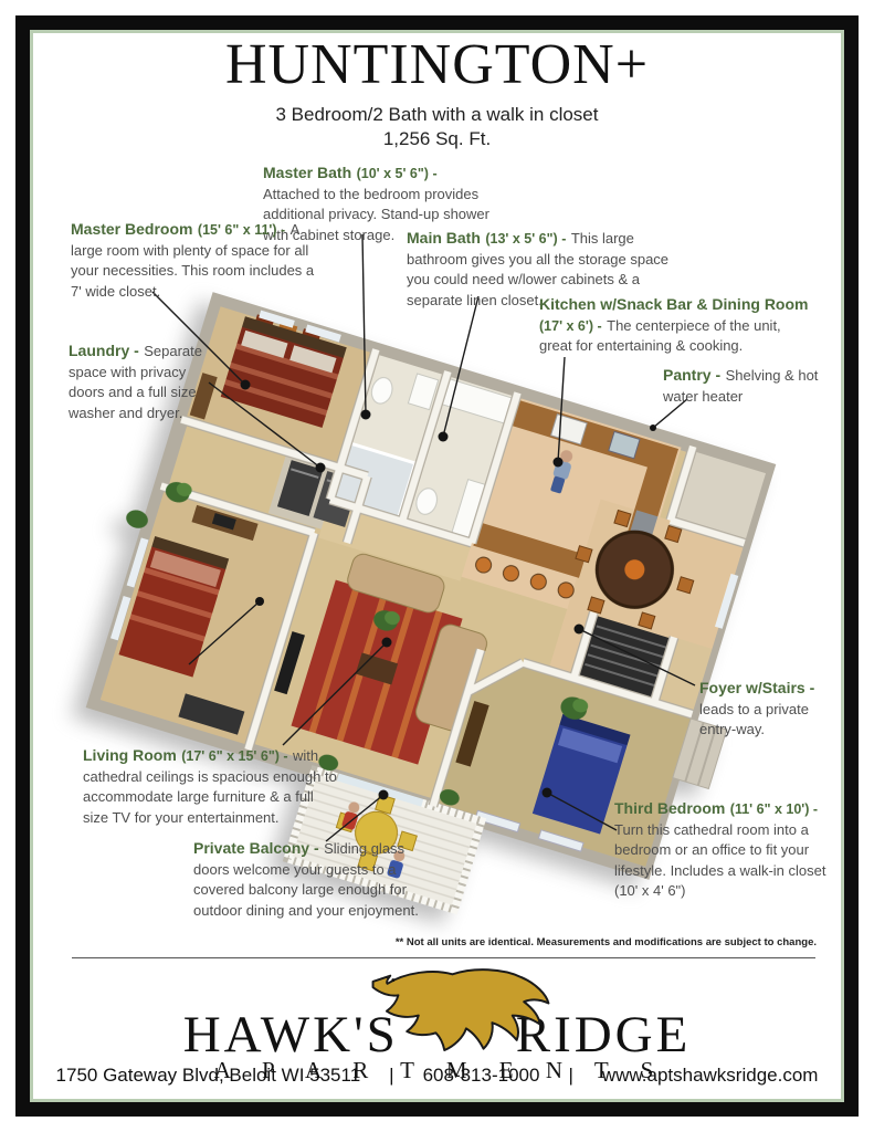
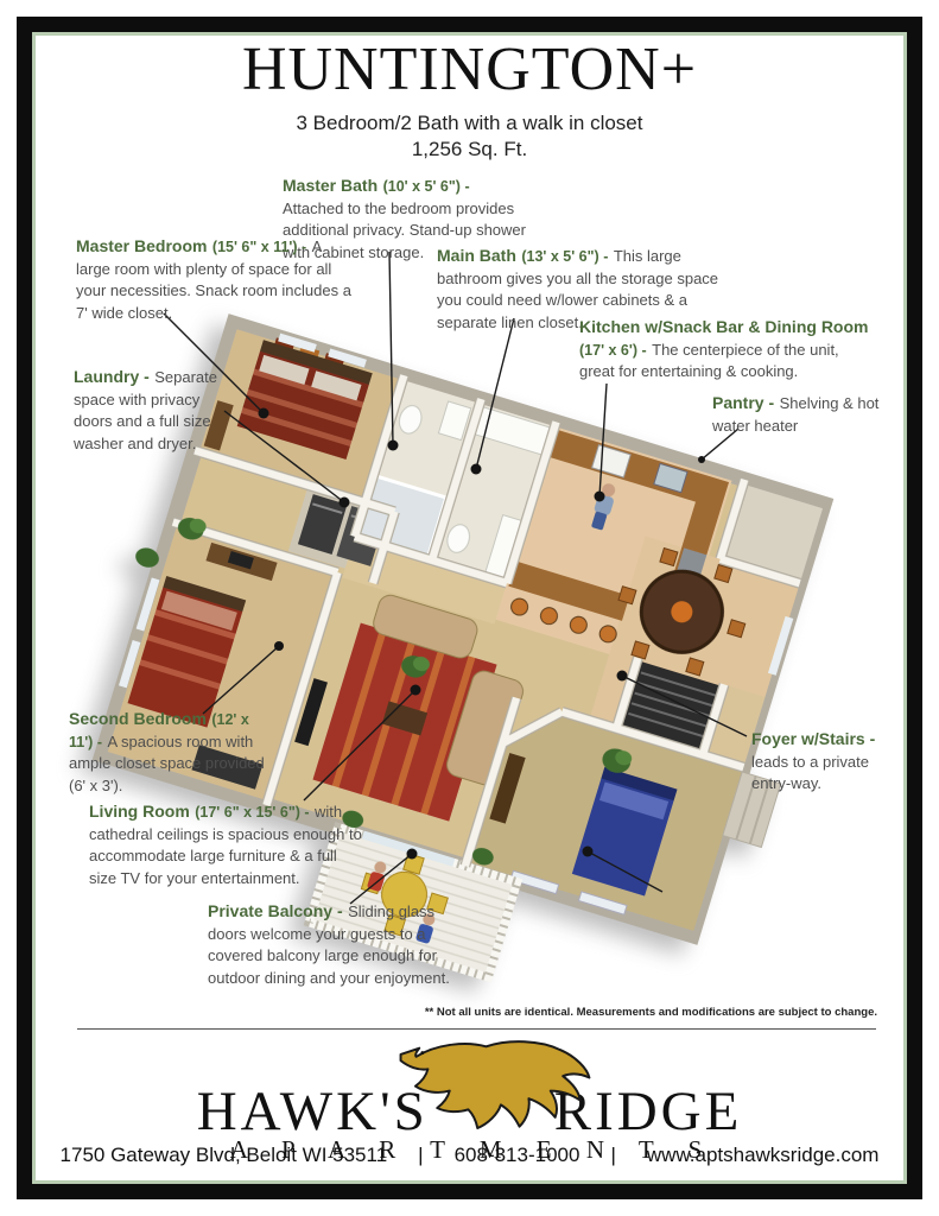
  HUNTINGTON+
  3 Bedroom/2 Bath with a walk in closet
  1,256 Sq. Ft.
  Master Bath (10' x 5' 6") - Attached to the bedroom provides additional privacy. Stand-up shower with cabinet storage.
- Master Bedroom (15' 6" x 11') - A large room with plenty of space for all your necessities. This room includes a 7' wide closet.
+ Master Bedroom (15' 6" x 11') - A large room with plenty of space for all your necessities. Snack room includes a 7' wide closet.
  Main Bath (13' x 5' 6") - This large bathroom gives you all the storage space you could need w/lower cabinets & a separate linen closet.
  Kitchen w/Snack Bar & Dining Room (17' x 6') - The centerpiece of the unit, great for entertaining & cooking.
  Pantry - Shelving & hot water heater
  Laundry - Separate space with privacy doors and a full size washer and dryer.
+ Second Bedroom (12' x 11') - A spacious room with ample closet space provided (6' x 3').
  Living Room (17' 6" x 15' 6") - with cathedral ceilings is spacious enough to accommodate large furniture & a full size TV for your entertainment.
  Private Balcony - Sliding glass doors welcome your guests to a covered balcony large enough for outdoor dining and your enjoyment.
  Foyer w/Stairs - leads to a private entry-way.
- Third Bedroom (11' 6" x 10') - Turn this cathedral room into a bedroom or an office to fit your lifestyle. Includes a walk-in closet (10' x 4' 6")
  ** Not all units are identical. Measurements and modifications are subject to change.
  HAWK'S
  RIDGE
  A P A R T M E N T S
  1750 Gateway Blvd, Beloit WI 53511
  |
  608-313-1000
  |
  www.aptshawksridge.com
